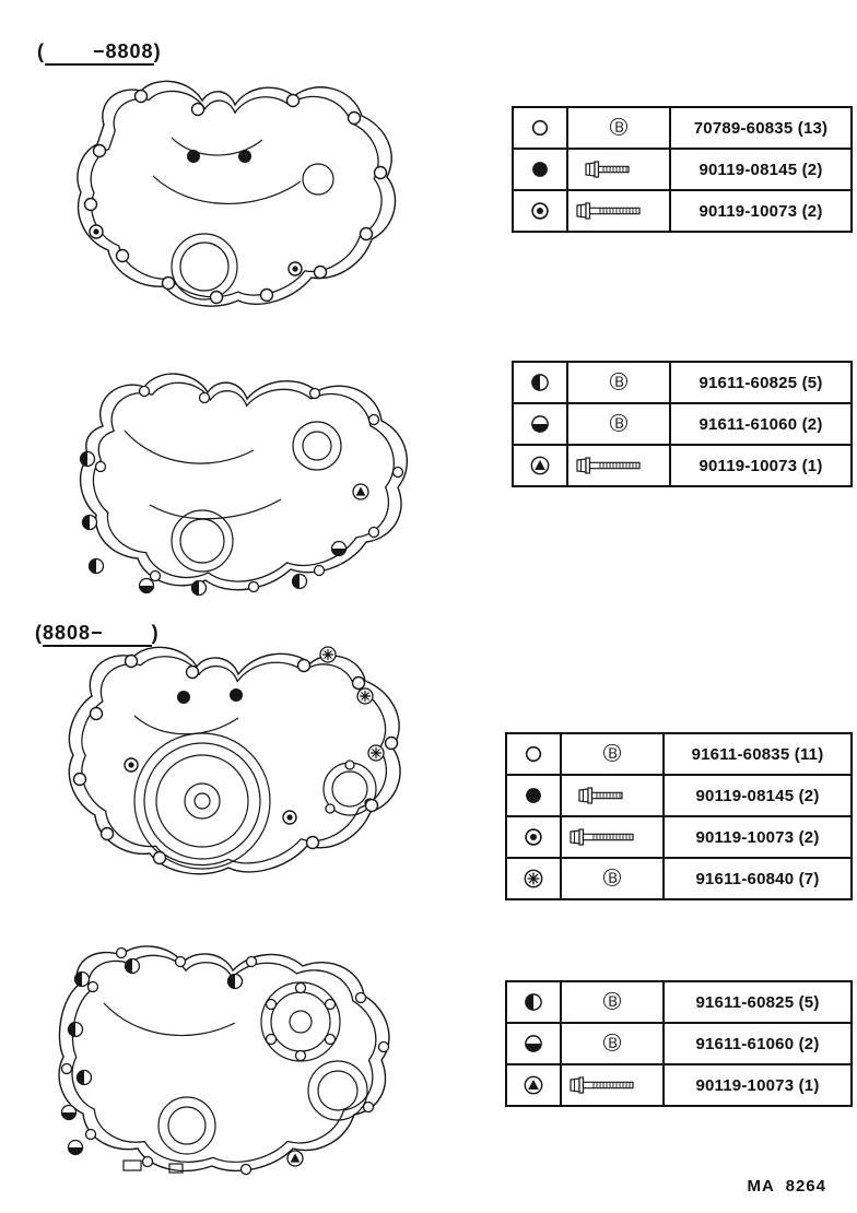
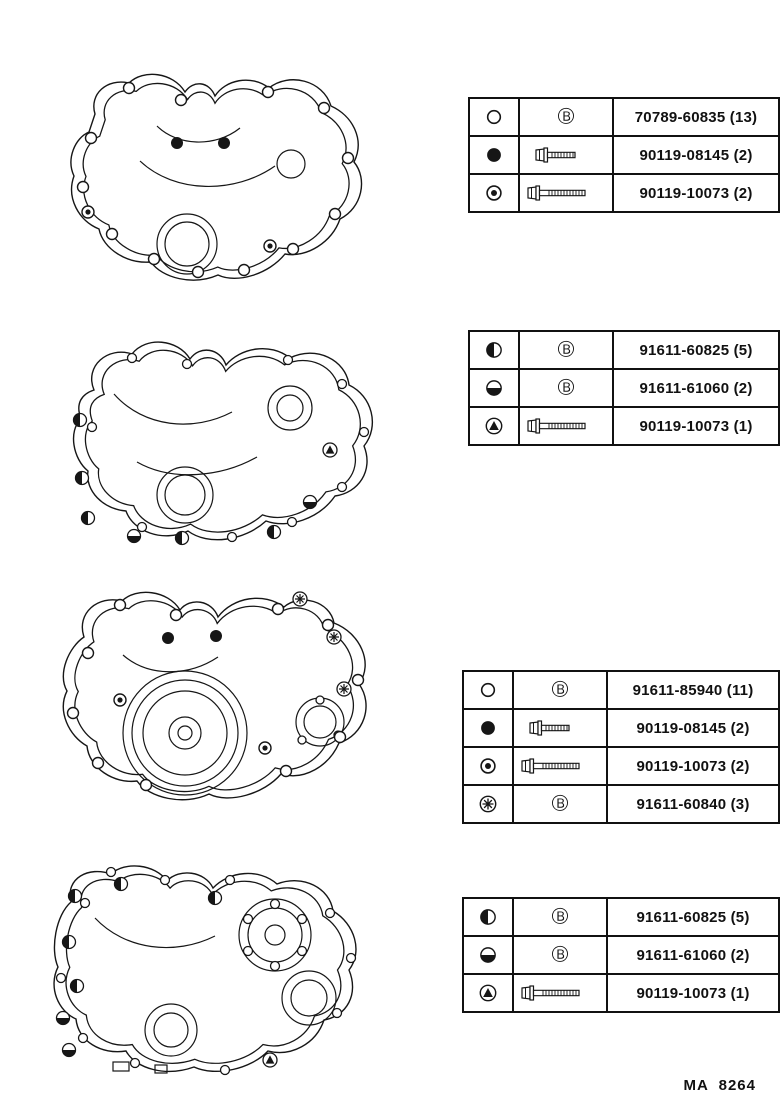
- ( −8808)
  Ⓑ
  70789-60835 (13)
  90119-08145 (2)
  90119-10073 (2)
  Ⓑ
  91611-60825 (5)
  Ⓑ
  91611-61060 (2)
  90119-10073 (1)
- (8808− )
  Ⓑ
- 91611-60835 (11)
+ 91611-85940 (11)
  90119-08145 (2)
  90119-10073 (2)
  Ⓑ
- 91611-60840 (7)
+ 91611-60840 (3)
  Ⓑ
  91611-60825 (5)
  Ⓑ
  91611-61060 (2)
  90119-10073 (1)
  MA 8264
